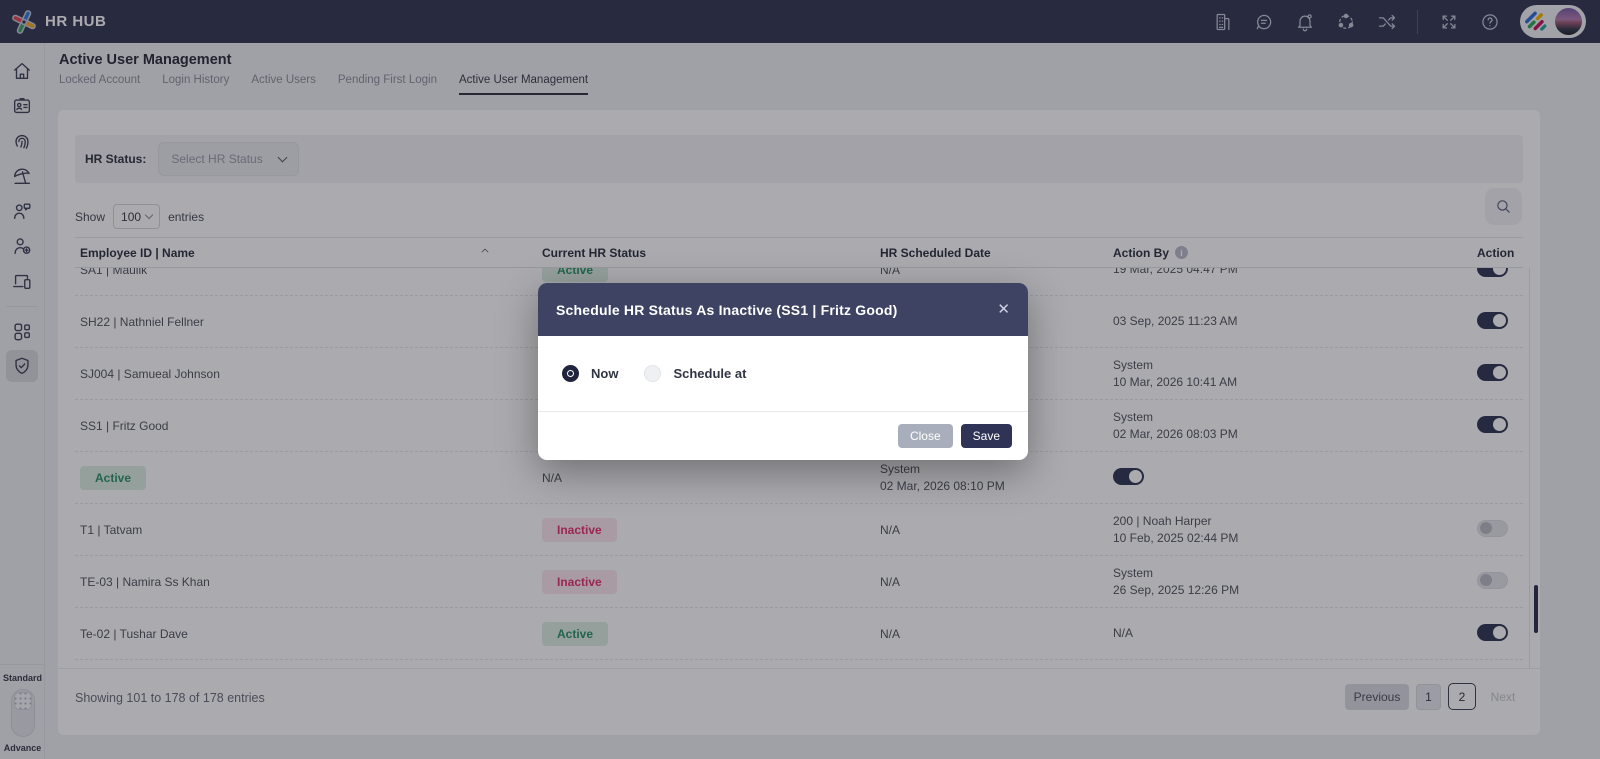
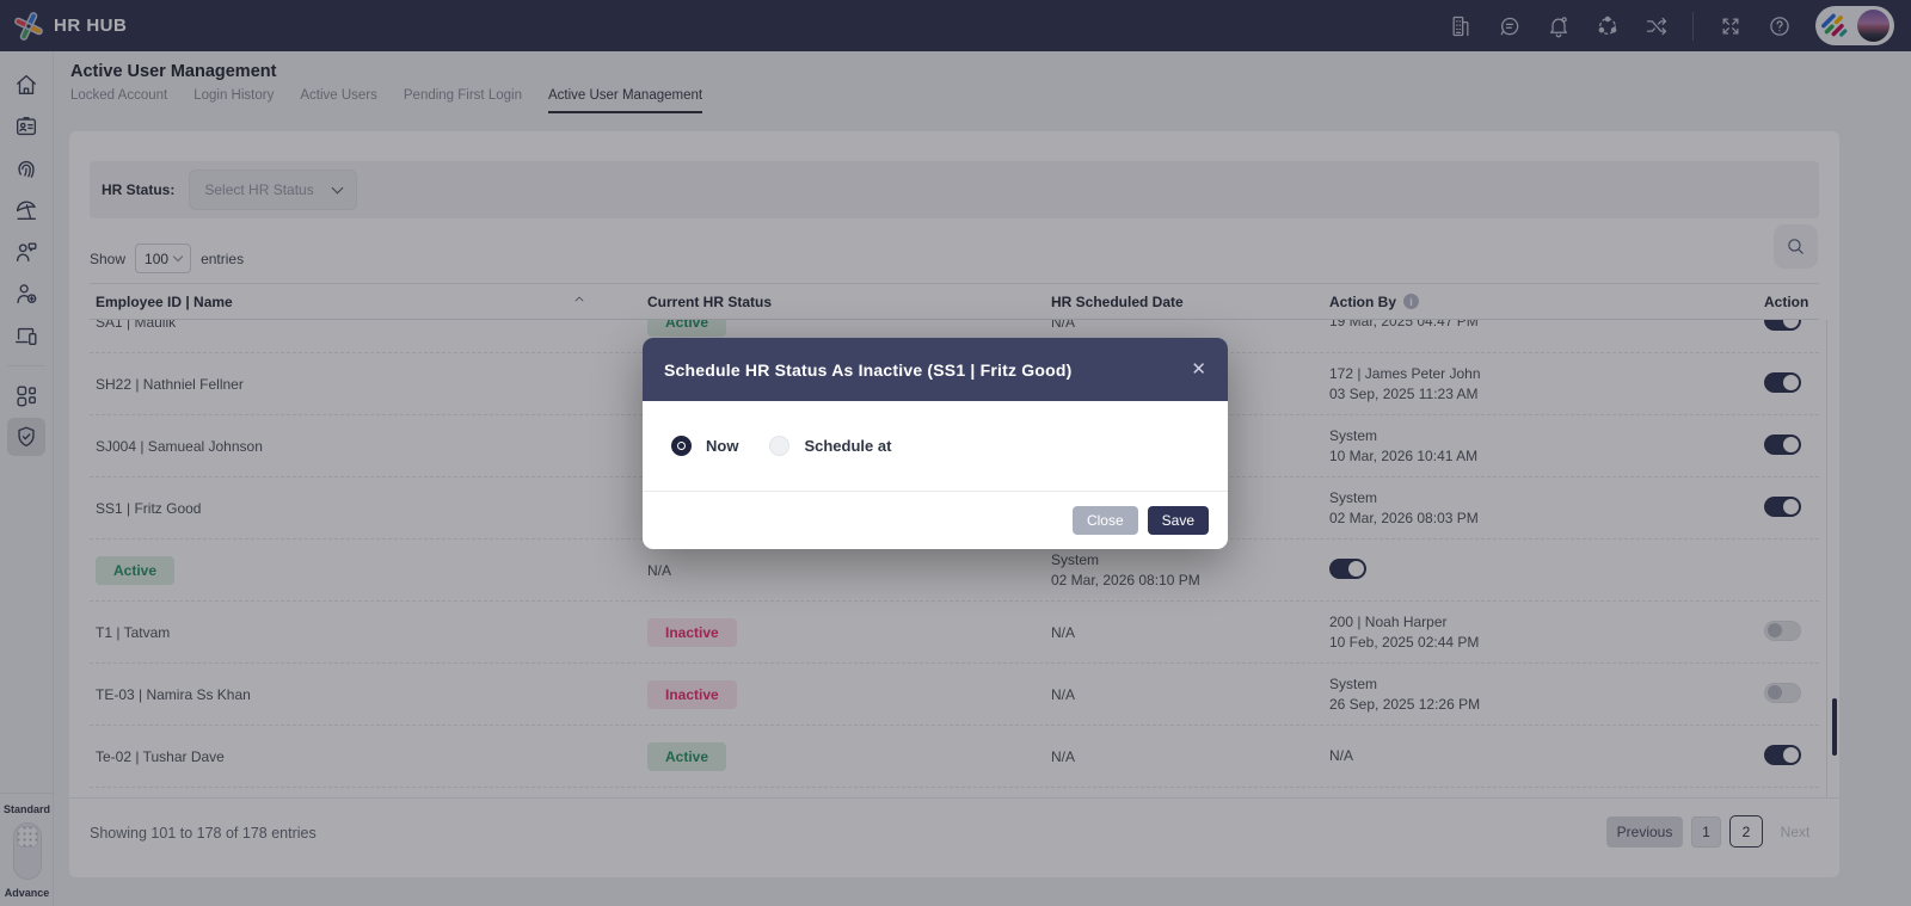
  HR HUB
  Standard
  Advance
  Active User Management
  Locked Account
  Login History
  Active Users
  Pending First Login
  Active User Management
  HR Status:
  Select HR Status
  Show
  100
  entries
  Employee ID | Name
  Current HR Status
  HR Scheduled Date
  Action By
  Action
  SA1 | Maulik
  Active
  N/A
  19 Mar, 2025 04:47 PM
  SH22 | Nathniel Fellner
+ 172 | James Peter John
  03 Sep, 2025 11:23 AM
  SJ004 | Samueal Johnson
  System
  10 Mar, 2026 10:41 AM
  SS1 | Fritz Good
  System
  02 Mar, 2026 08:03 PM
  Active
  N/A
  System
  02 Mar, 2026 08:10 PM
  T1 | Tatvam
  Inactive
  N/A
  200 | Noah Harper
  10 Feb, 2025 02:44 PM
  TE-03 | Namira Ss Khan
  Inactive
  N/A
  System
  26 Sep, 2025 12:26 PM
  Te-02 | Tushar Dave
  Active
  N/A
  N/A
  Showing 101 to 178 of 178 entries
  Previous
  1
  2
  Next
  Schedule HR Status As Inactive (SS1 | Fritz Good)
  ✕
  Now
  Schedule at
  Close
  Save
